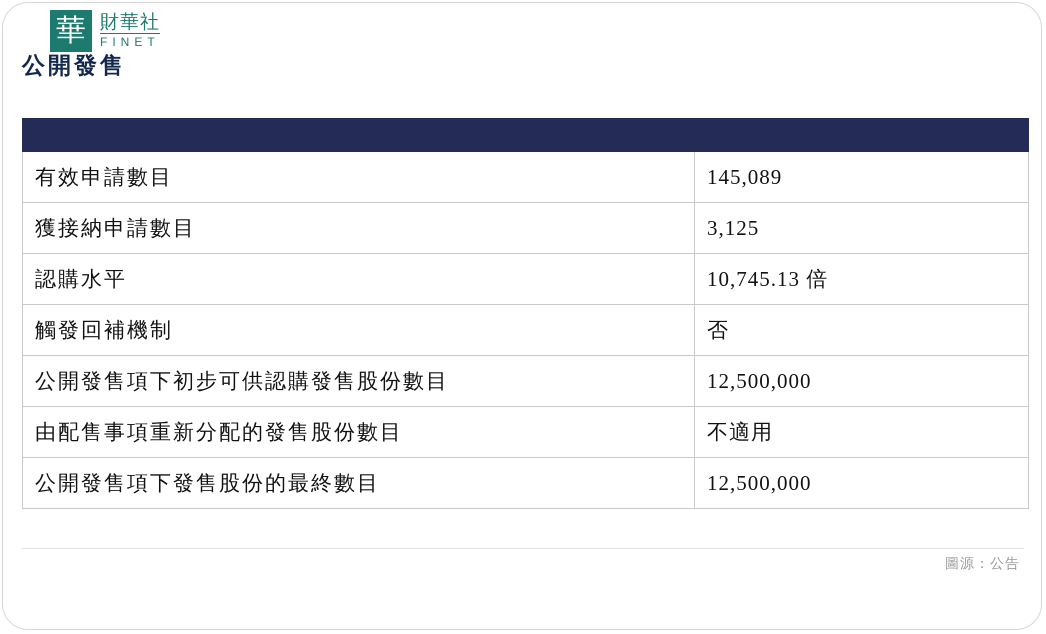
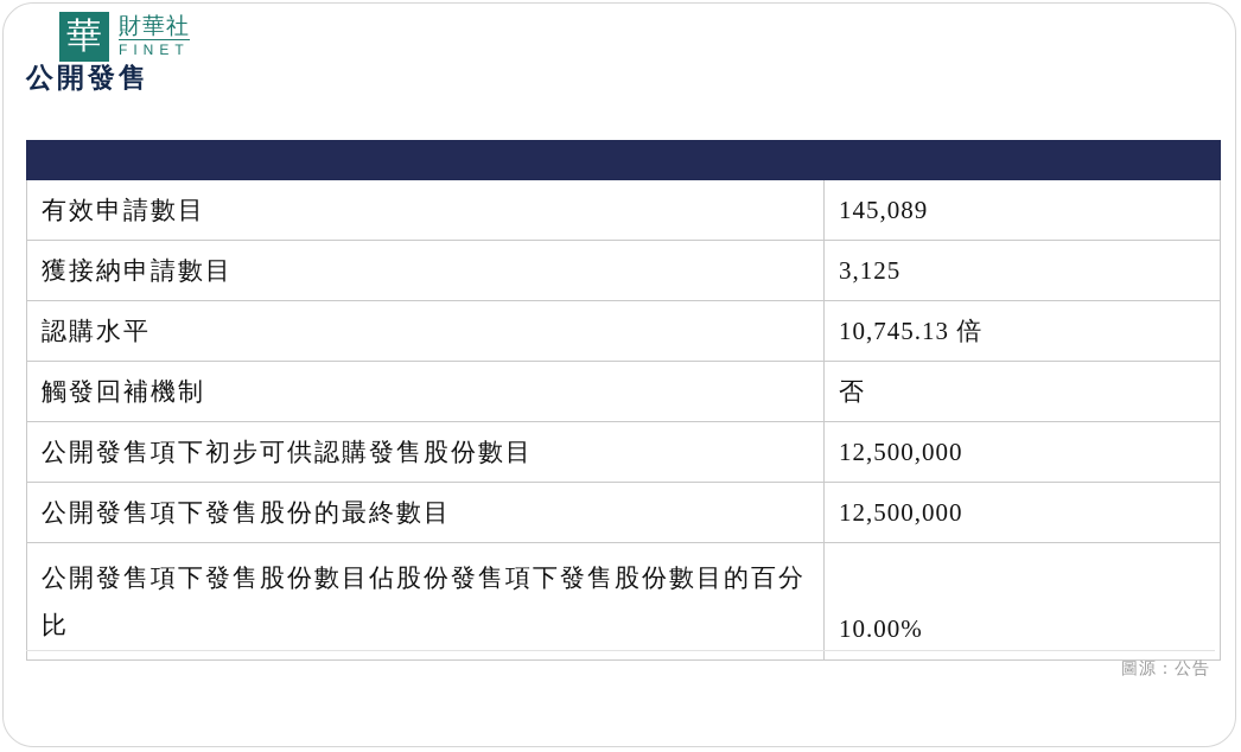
  華
  財華社
  FINET
  公開發售
  有效申請數目	145,089
  獲接納申請數目	3,125
  認購水平	10,745.13 倍
  觸發回補機制	否
  公開發售項下初步可供認購發售股份數目	12,500,000
- 由配售事項重新分配的發售股份數目	不適用
  公開發售項下發售股份的最終數目	12,500,000
+ 公開發售項下發售股份數目佔股份發售項下發售股份數目的百分比	10.00%
  圖源：公告
